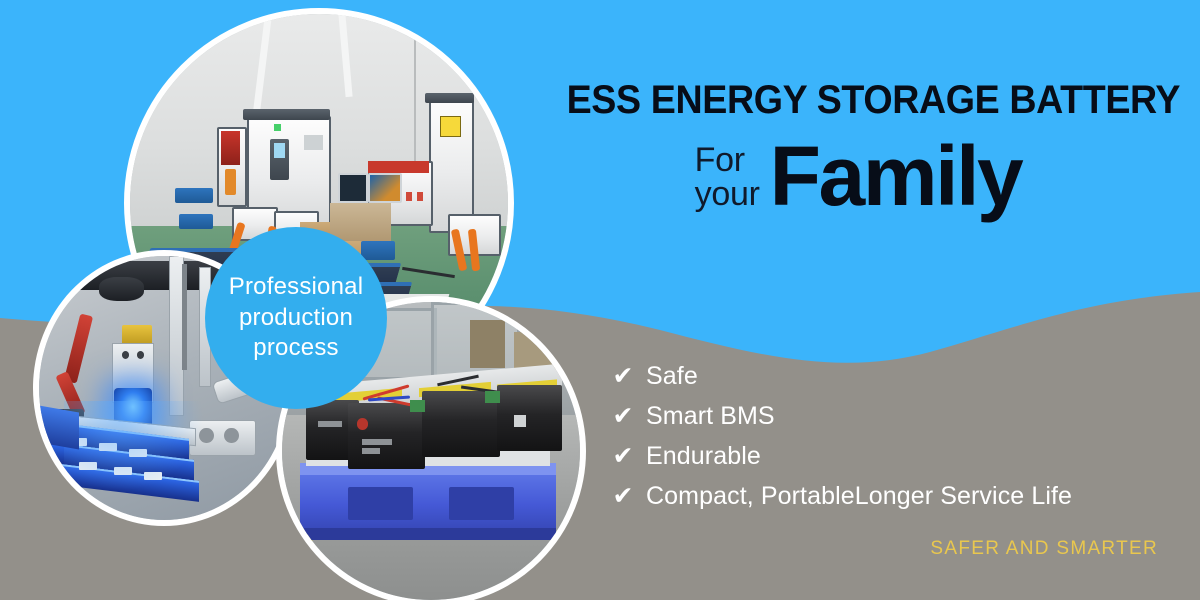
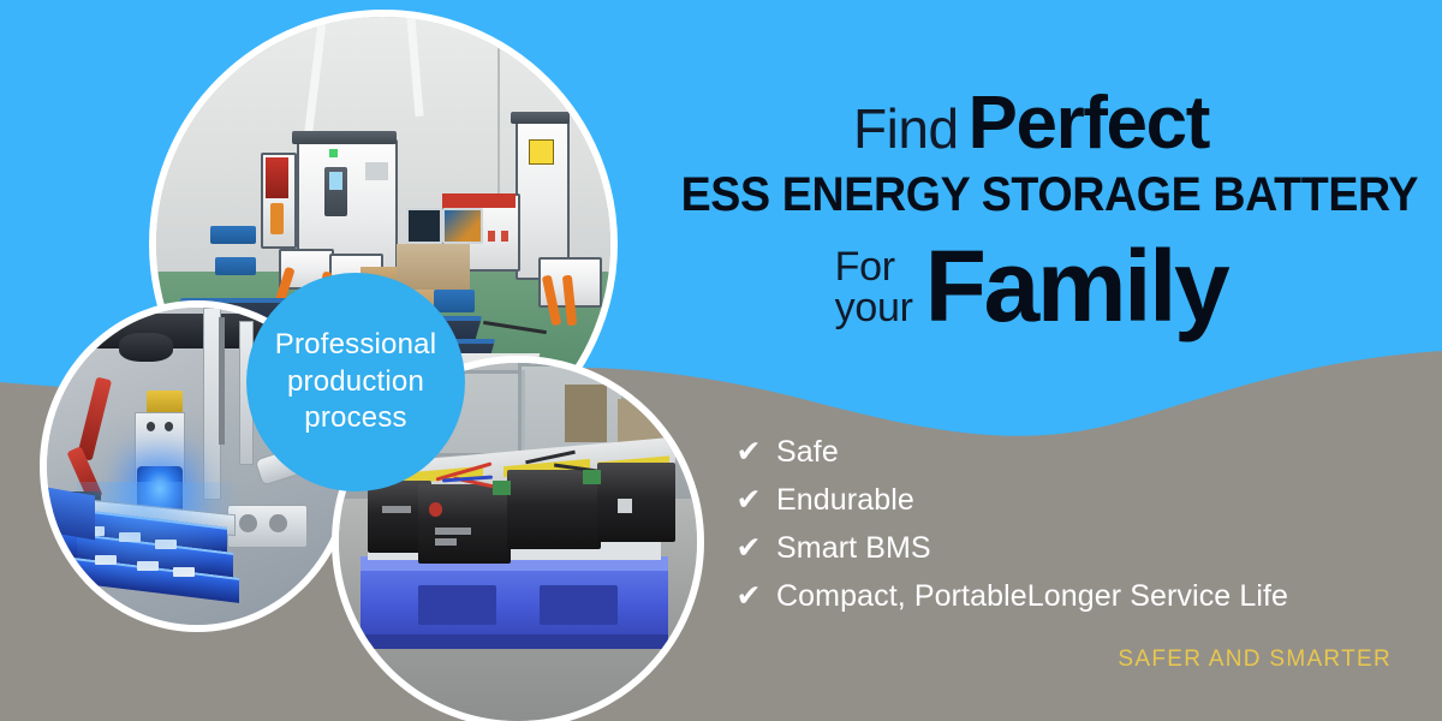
  Professional production process
+ Find
+ Perfect
  ESS ENERGY STORAGE BATTERY
  For
  your
  Family
  ✔
  Safe
  ✔
- Smart BMS
+ Endurable
  ✔
- Endurable
+ Smart BMS
  ✔
  Compact, PortableLonger Service Life
  SAFER AND SMARTER
